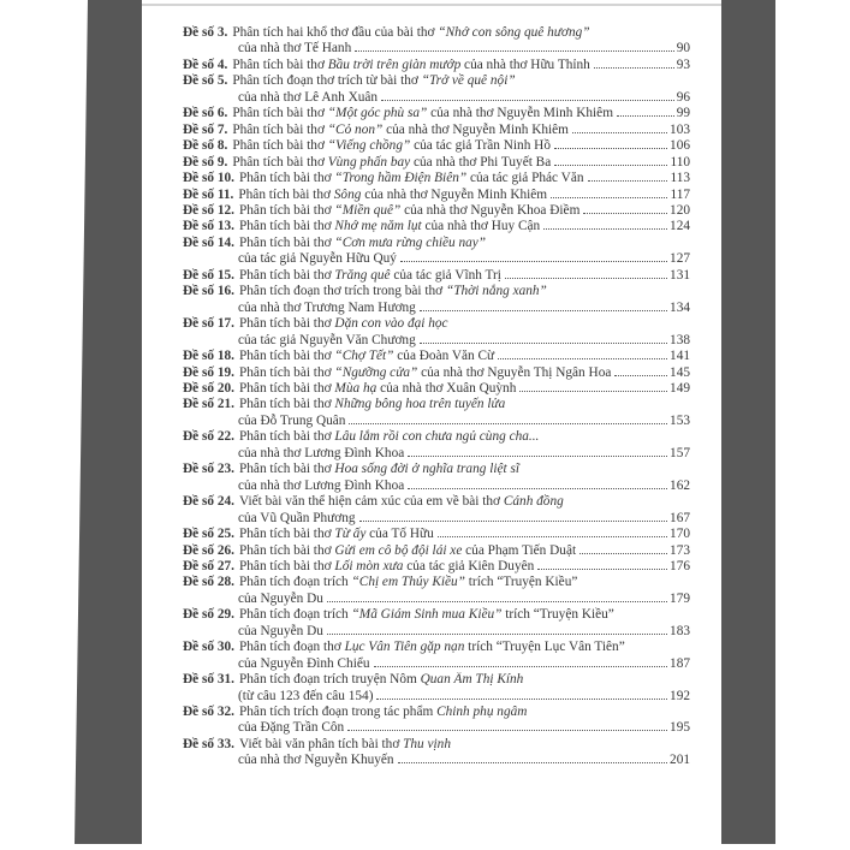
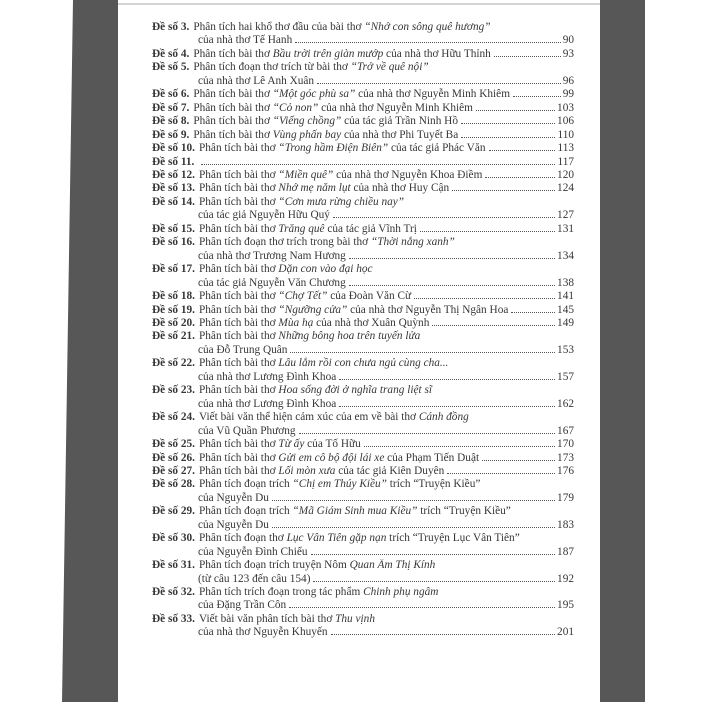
  Đề số 3.
  Phân tích hai khổ thơ đầu của bài thơ “Nhớ con sông quê hương”
  của nhà thơ Tế Hanh
  90
  Đề số 4.
  Phân tích bài thơ Bầu trời trên giàn mướp của nhà thơ Hữu Thỉnh
  93
  Đề số 5.
  Phân tích đoạn thơ trích từ bài thơ “Trở về quê nội”
  của nhà thơ Lê Anh Xuân
  96
  Đề số 6.
  Phân tích bài thơ “Một góc phù sa” của nhà thơ Nguyễn Minh Khiêm
  99
  Đề số 7.
  Phân tích bài thơ “Cỏ non” của nhà thơ Nguyễn Minh Khiêm
  103
  Đề số 8.
  Phân tích bài thơ “Viếng chồng” của tác giả Trần Ninh Hồ
  106
  Đề số 9.
  Phân tích bài thơ Vùng phấn bay của nhà thơ Phi Tuyết Ba
  110
  Đề số 10.
  Phân tích bài thơ “Trong hầm Điện Biên” của tác giả Phác Văn
  113
  Đề số 11.
- Phân tích bài thơ Sông của nhà thơ Nguyễn Minh Khiêm
  117
  Đề số 12.
  Phân tích bài thơ “Miền quê” của nhà thơ Nguyễn Khoa Điềm
  120
  Đề số 13.
  Phân tích bài thơ Nhớ mẹ năm lụt của nhà thơ Huy Cận
  124
  Đề số 14.
  Phân tích bài thơ “Cơn mưa rừng chiều nay”
  của tác giả Nguyễn Hữu Quý
  127
  Đề số 15.
  Phân tích bài thơ Trăng quê của tác giả Vĩnh Trị
  131
  Đề số 16.
  Phân tích đoạn thơ trích trong bài thơ “Thời nắng xanh”
  của nhà thơ Trương Nam Hương
  134
  Đề số 17.
  Phân tích bài thơ Dặn con vào đại học
  của tác giả Nguyễn Văn Chương
  138
  Đề số 18.
  Phân tích bài thơ “Chợ Tết” của Đoàn Văn Cừ
  141
  Đề số 19.
  Phân tích bài thơ “Ngưỡng cửa” của nhà thơ Nguyễn Thị Ngân Hoa
  145
  Đề số 20.
  Phân tích bài thơ Mùa hạ của nhà thơ Xuân Quỳnh
  149
  Đề số 21.
  Phân tích bài thơ Những bông hoa trên tuyến lửa
  của Đỗ Trung Quân
  153
  Đề số 22.
  Phân tích bài thơ Lâu lắm rồi con chưa ngủ cùng cha...
  của nhà thơ Lương Đình Khoa
  157
  Đề số 23.
  Phân tích bài thơ Hoa sống đời ở nghĩa trang liệt sĩ
  của nhà thơ Lương Đình Khoa
  162
  Đề số 24.
  Viết bài văn thể hiện cảm xúc của em về bài thơ Cánh đồng
  của Vũ Quần Phương
  167
  Đề số 25.
  Phân tích bài thơ Từ ấy của Tố Hữu
  170
  Đề số 26.
  Phân tích bài thơ Gửi em cô bộ đội lái xe của Phạm Tiến Duật
  173
  Đề số 27.
  Phân tích bài thơ Lối mòn xưa của tác giả Kiên Duyên
  176
  Đề số 28.
  Phân tích đoạn trích “Chị em Thúy Kiều” trích “Truyện Kiều”
  của Nguyễn Du
  179
  Đề số 29.
  Phân tích đoạn trích “Mã Giám Sinh mua Kiều” trích “Truyện Kiều”
  của Nguyễn Du
  183
  Đề số 30.
  Phân tích đoạn thơ Lục Vân Tiên gặp nạn trích “Truyện Lục Vân Tiên”
  của Nguyễn Đình Chiểu
  187
  Đề số 31.
  Phân tích đoạn trích truyện Nôm Quan Âm Thị Kính
  (từ câu 123 đến câu 154)
  192
  Đề số 32.
  Phân tích trích đoạn trong tác phẩm Chinh phụ ngâm
  của Đặng Trần Côn
  195
  Đề số 33.
  Viết bài văn phân tích bài thơ Thu vịnh
  của nhà thơ Nguyễn Khuyến
  201
